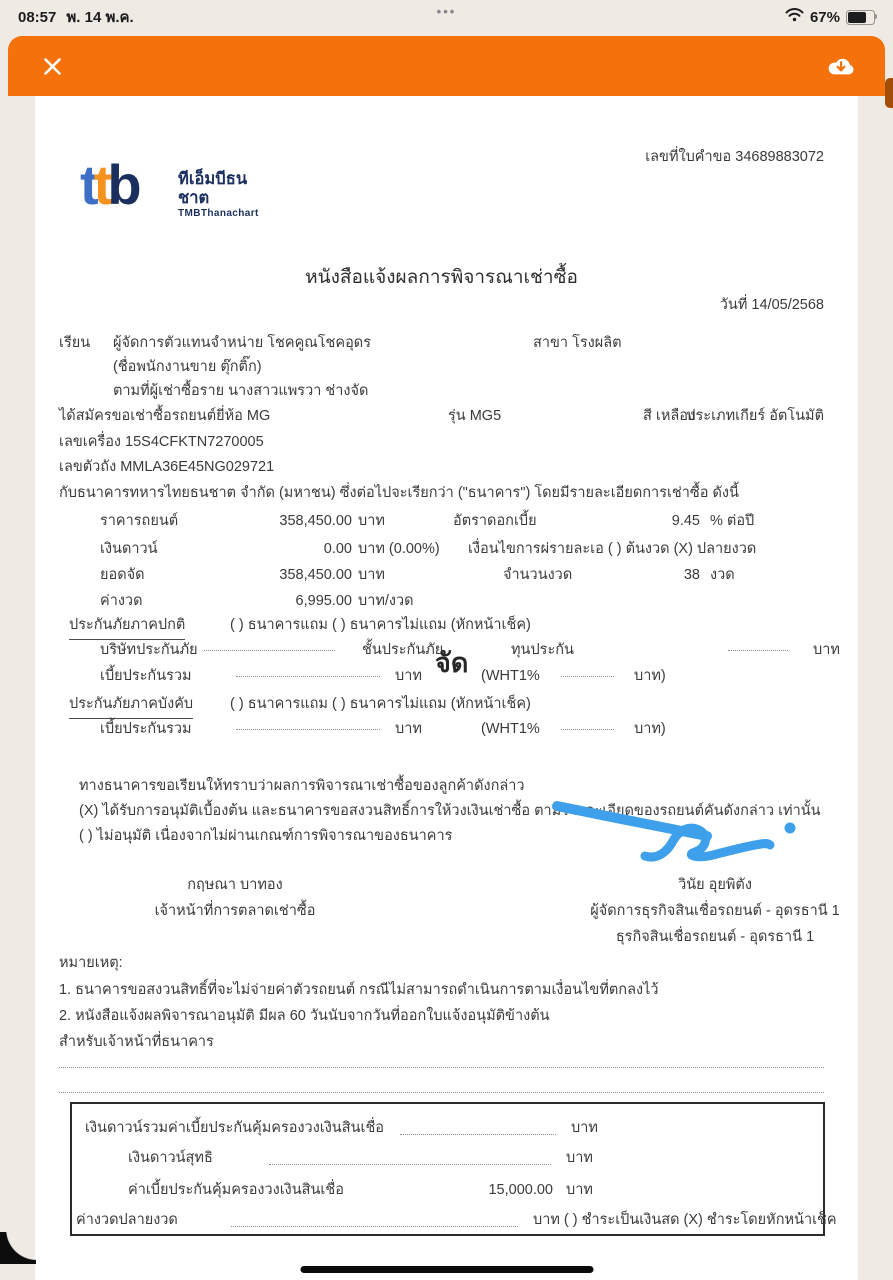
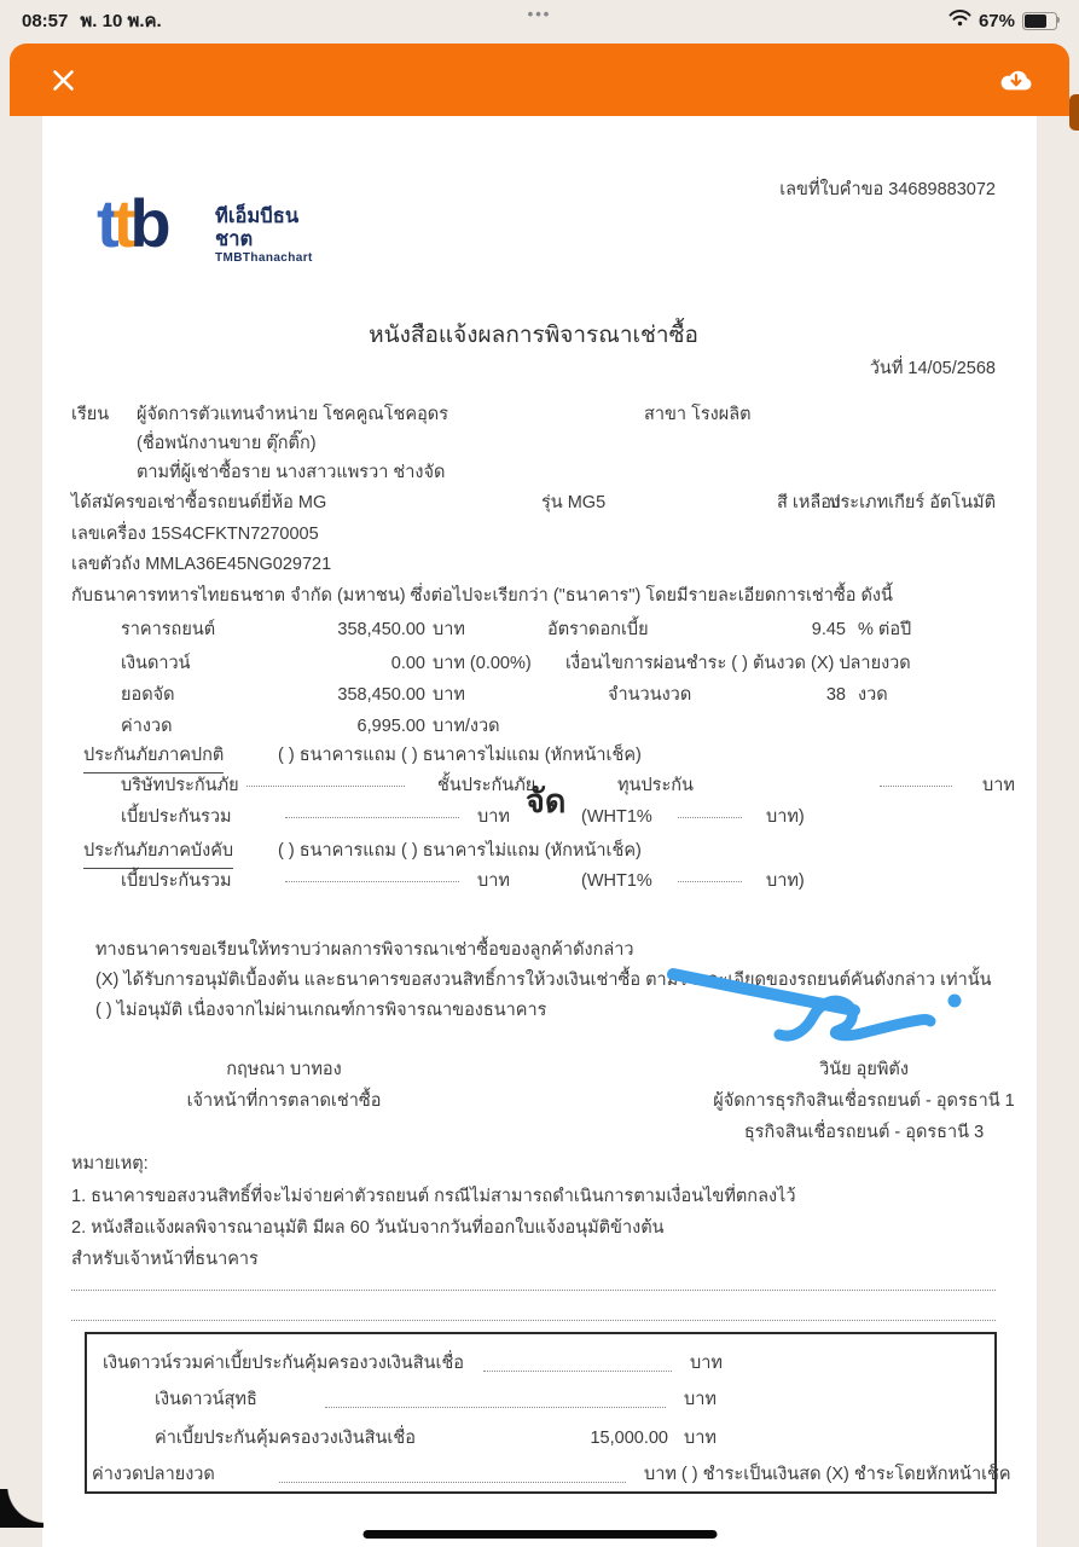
  08:57
- พ. 14 พ.ค.
+ พ. 10 พ.ค.
  •••
  67%
  เลขที่ใบคำขอ 34689883072
  ttb
  ทีเอ็มบีธนชาต
  TMBThanachart
  หนังสือแจ้งผลการพิจารณาเช่าซื้อ
  วันที่ 14/05/2568
  เรียน
  ผู้จัดการตัวแทนจำหน่าย โชคคูณโชคอุดร
  สาขา โรงผลิต
  (ชื่อพนักงานขาย ตุ๊กติ๊ก)
  ตามที่ผู้เช่าซื้อราย นางสาวแพรวา ช่างจัด
  ได้สมัครขอเช่าซื้อรถยนต์ยี่ห้อ MG
  รุ่น MG5
  สี เหลือง
  ประเภทเกียร์ อัตโนมัติ
  เลขเครื่อง 15S4CFKTN7270005
  เลขตัวถัง MMLA36E45NG029721
  กับธนาคารทหารไทยธนชาต จำกัด (มหาชน) ซึ่งต่อไปจะเรียกว่า ("ธนาคาร") โดยมีรายละเอียดการเช่าซื้อ ดังนี้
  ราคารถยนต์
  358,450.00
  บาท
  อัตราดอกเบี้ย
  9.45
  % ต่อปี
  เงินดาวน์
  0.00
  บาท (0.00%)
- เงื่อนไขการผ่รายละเอ ( ) ต้นงวด (X) ปลายงวด
+ เงื่อนไขการผ่อนชำระ ( ) ต้นงวด (X) ปลายงวด
  ยอดจัด
  358,450.00
  บาท
  จำนวนงวด
  38
  งวด
  ค่างวด
  6,995.00
  บาท/งวด
  ประกันภัยภาคปกติ
  ( ) ธนาคารแถม ( ) ธนาคารไม่แถม (หักหน้าเช็ค)
  บริษัทประกันภัย
  ชั้นประกันภัย
  ทุนประกัน
  บาท
  จัด
  เบี้ยประกันรวม
  บาท
  (WHT1%
  บาท)
  ประกันภัยภาคบังคับ
  ( ) ธนาคารแถม ( ) ธนาคารไม่แถม (หักหน้าเช็ค)
  เบี้ยประกันรวม
  บาท
  (WHT1%
  บาท)
  ทางธนาคารขอเรียนให้ทราบว่าผลการพิจารณาเช่าซื้อของลูกค้าดังกล่าว
  (X) ได้รับการอนุมัติเบื้องต้น และธนาคารขอสงวนสิทธิ์การให้วงเงินเช่าซื้อ ตามอียดของรถยนต์คันดังกล่าว เท่านั้น
  ( ) ไม่อนุมัติ เนื่องจากไม่ผ่านเกณฑ์การพิจารณาของธนาคาร
  กฤษณา บาทอง
  วินัย อุยพิตัง
  เจ้าหน้าที่การตลาดเช่าซื้อ
  ผู้จัดการธุรกิจสินเชื่อรถยนต์ - อุดรธานี 1
- ธุรกิจสินเชื่อรถยนต์ - อุดรธานี 1
+ ธุรกิจสินเชื่อรถยนต์ - อุดรธานี 3
  หมายเหตุ:
  1. ธนาคารขอสงวนสิทธิ์ที่จะไม่จ่ายค่าตัวรถยนต์ กรณีไม่สามารถดำเนินการตามเงื่อนไขที่ตกลงไว้
  2. หนังสือแจ้งผลพิจารณาอนุมัติ มีผล 60 วันนับจากวันที่ออกใบแจ้งอนุมัติข้างต้น
  สำหรับเจ้าหน้าที่ธนาคาร
  เงินดาวน์รวมค่าเบี้ยประกันคุ้มครองวงเงินสินเชื่อ
  บาท
  เงินดาวน์สุทธิ
  บาท
  ค่าเบี้ยประกันคุ้มครองวงเงินสินเชื่อ
  15,000.00
  บาท
  ค่างวดปลายงวด
  บาท ( ) ชำระเป็นเงินสด (X) ชำระโดยหักหน้าเช็ค
